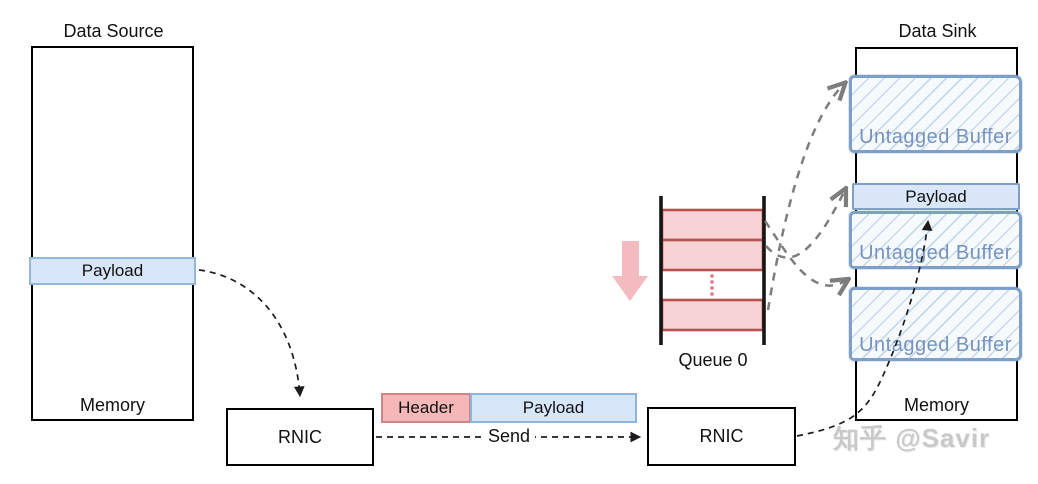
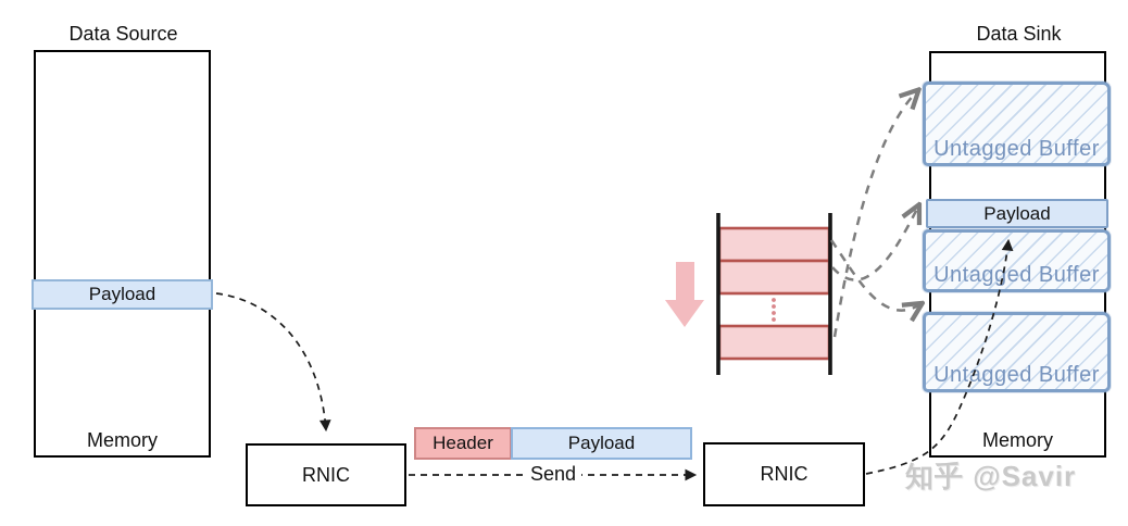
  Data Source
  Payload
  Memory
  RNIC
  RNIC
  Header
  Payload
  Send
- Queue 0
  Data Sink
  Untagged Buffer
  Payload
  Untagged Buffer
  Untagged Buffer
  Memory
  知乎 @Savir
